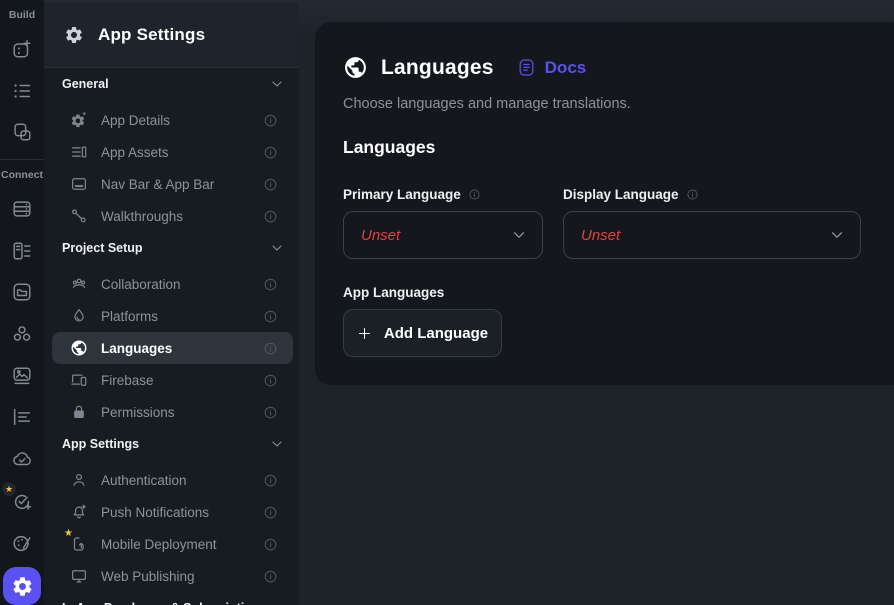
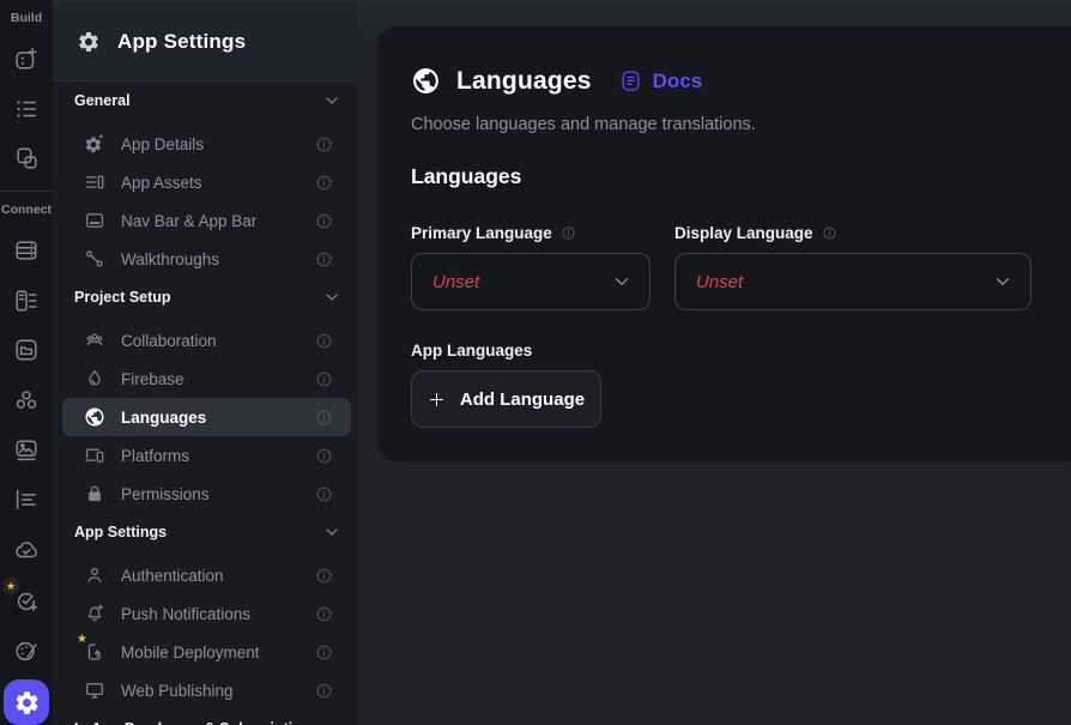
  Build
  Connect
  ★
  App Settings
  General
  App Details
  App Assets
  Nav Bar & App Bar
  Walkthroughs
  Project Setup
  Collaboration
- Platforms
+ Firebase
  Languages
- Firebase
+ Platforms
  Permissions
  App Settings
  Authentication
  Push Notifications
  ★
  Mobile Deployment
  Web Publishing
  Languages
  Docs
  Choose languages and manage translations.
  Languages
  Primary Language
  Unset
  Display Language
  Unset
  App Languages
  Add Language
